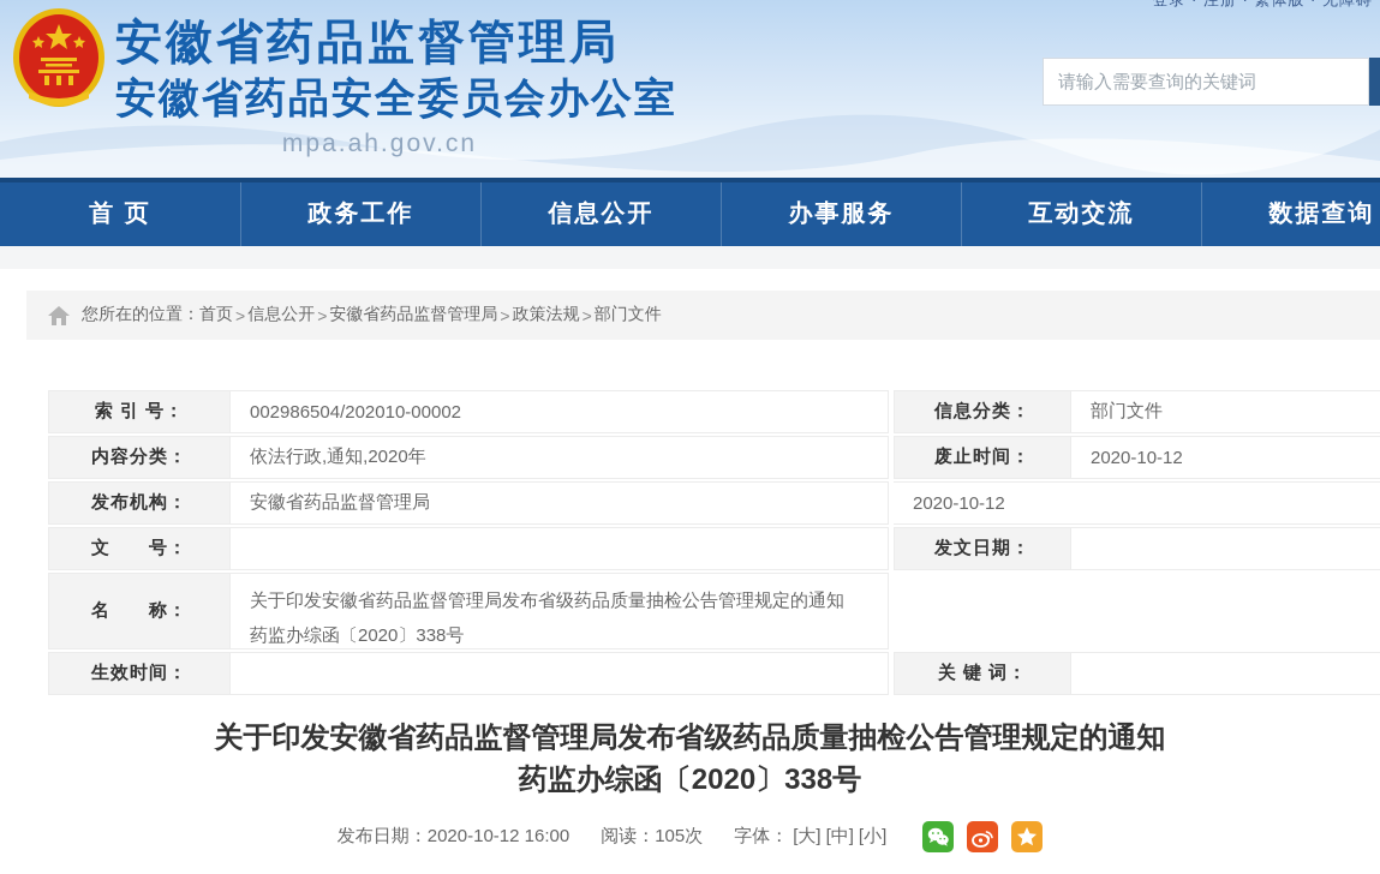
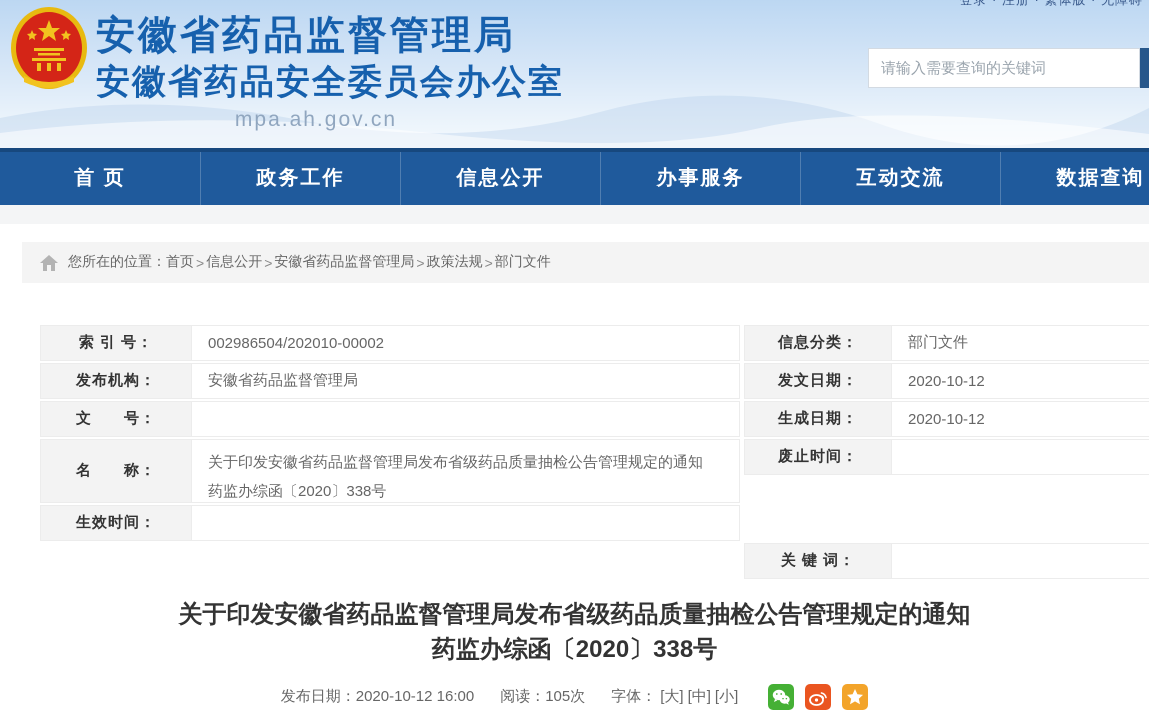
  安徽省药品监督管理局
  安徽省药品安全委员会办公室
  mpa.ah.gov.cn
  请输入需要查询的关键词
  首 页
  政务工作
  信息公开
  办事服务
  互动交流
  数据查询
  您所在的位置：
  首页
  >
  信息公开
  >
  安徽省药品监督管理局
  >
  政策法规
  >
  部门文件
  索 引 号：
  002986504/202010-00002
- 内容分类：
- 依法行政,通知,2020年
  发布机构：
  安徽省药品监督管理局
  文 号：
  名 称：
  关于印发安徽省药品监督管理局发布省级药品质量抽检公告管理规定的通知
  药监办综函〔2020〕338号
  生效时间：
  信息分类：
  部门文件
- 废止时间：
+ 发文日期：
  2020-10-12
+ 生成日期：
  2020-10-12
- 发文日期：
+ 废止时间：
  关 键 词：
  关于印发安徽省药品监督管理局发布省级药品质量抽检公告管理规定的通知
  药监办综函〔2020〕338号
  发布日期：2020-10-12 16:00
  阅读：105次
  字体： [大] [中] [小]
